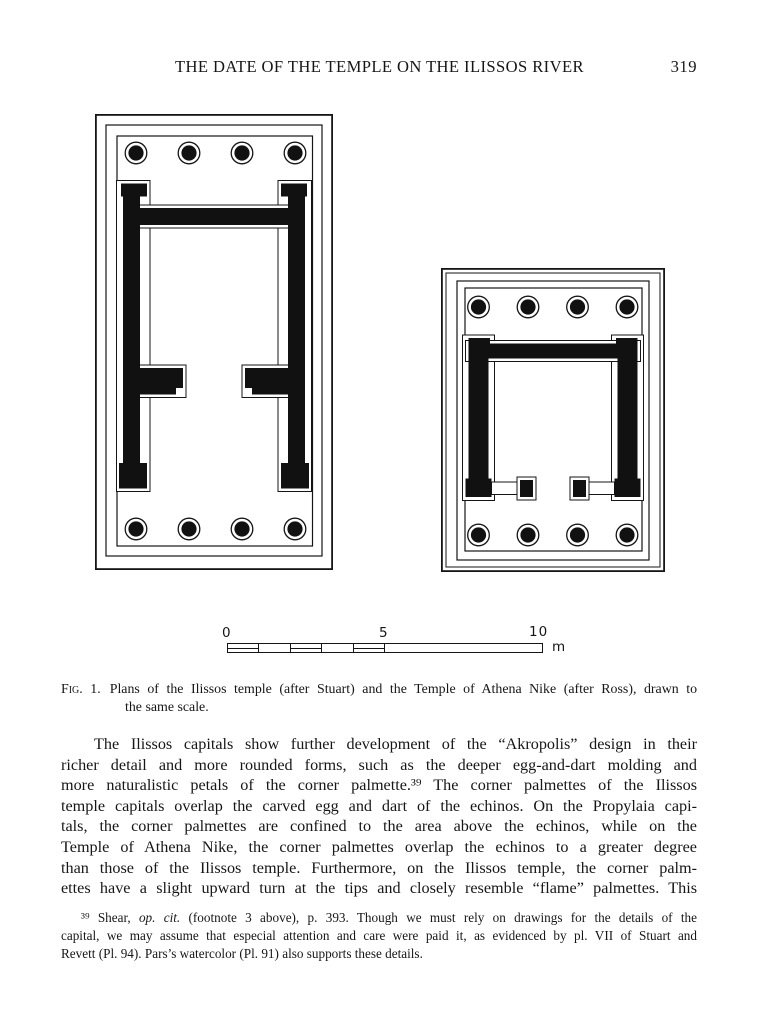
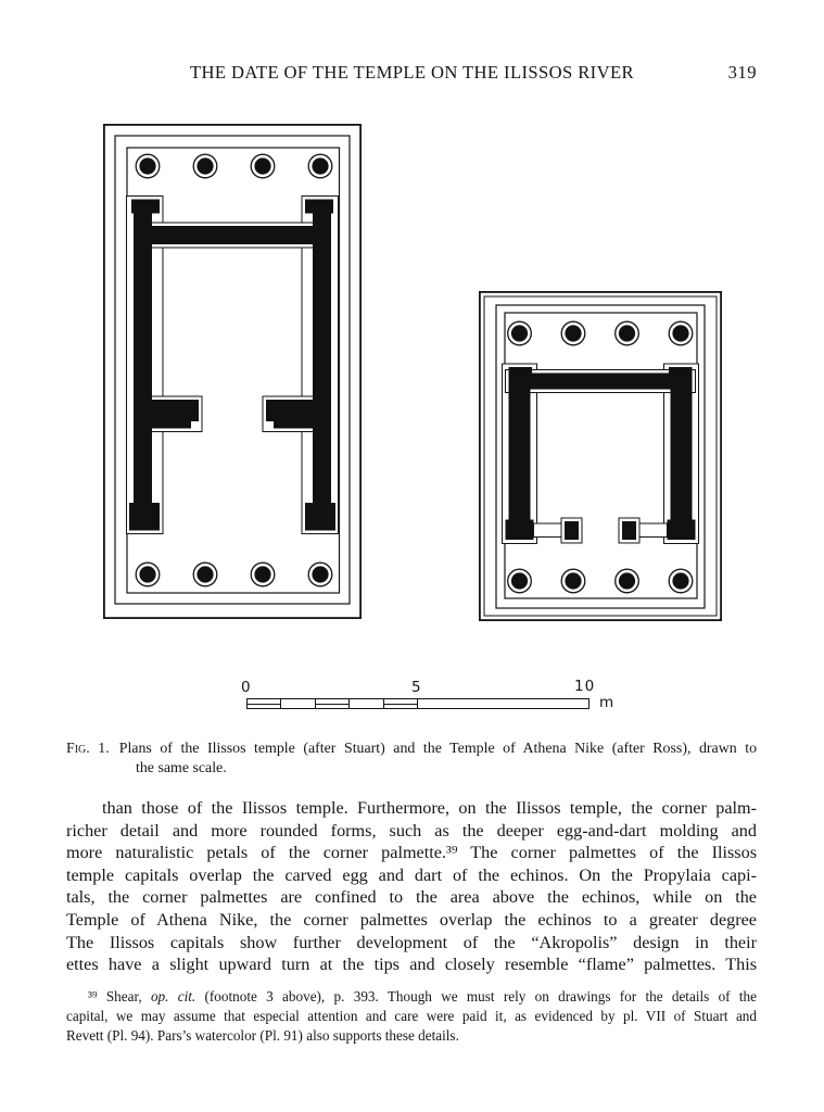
  THE DATE OF THE TEMPLE ON THE ILISSOS RIVER
  319
  0
  5
  10
  m
  Fig. 1. Plans of the Ilissos temple (after Stuart) and the Temple of Athena Nike (after Ross), drawn to
  the same scale.
- The Ilissos capitals show further development of the “Akropolis” design in their
+ than those of the Ilissos temple. Furthermore, on the Ilissos temple, the corner palm-
  richer detail and more rounded forms, such as the deeper egg-and-dart molding and
  more naturalistic petals of the corner palmette.³⁹ The corner palmettes of the Ilissos
  temple capitals overlap the carved egg and dart of the echinos. On the Propylaia capi-
  tals, the corner palmettes are confined to the area above the echinos, while on the
  Temple of Athena Nike, the corner palmettes overlap the echinos to a greater degree
- than those of the Ilissos temple. Furthermore, on the Ilissos temple, the corner palm-
+ The Ilissos capitals show further development of the “Akropolis” design in their
  ettes have a slight upward turn at the tips and closely resemble “flame” palmettes. This
  ³⁹ Shear, op. cit. (footnote 3 above), p. 393. Though we must rely on drawings for the details of the
  capital, we may assume that especial attention and care were paid it, as evidenced by pl. VII of Stuart and
  Revett (Pl. 94). Pars’s watercolor (Pl. 91) also supports these details.
